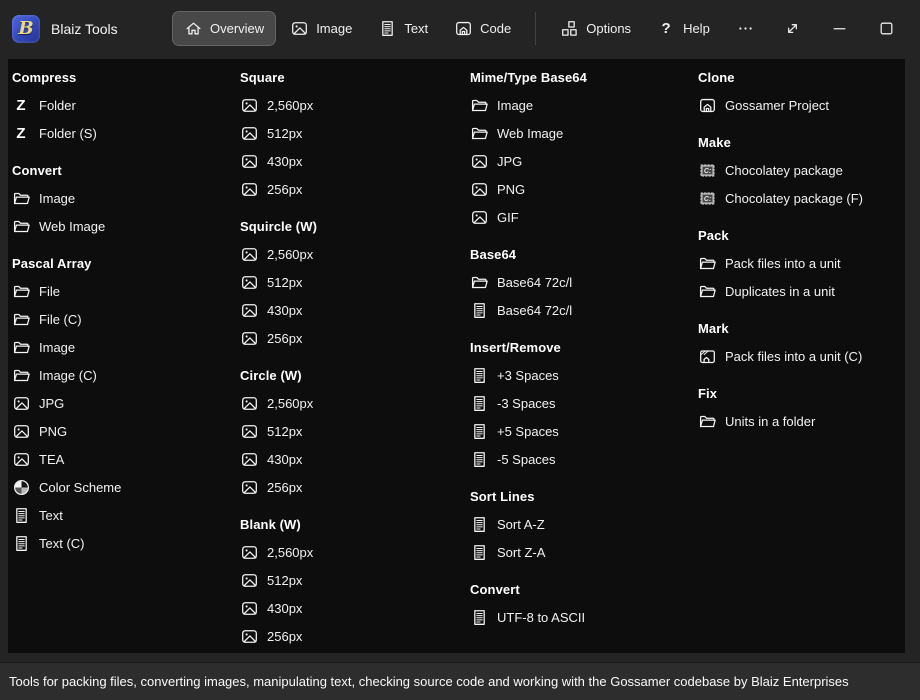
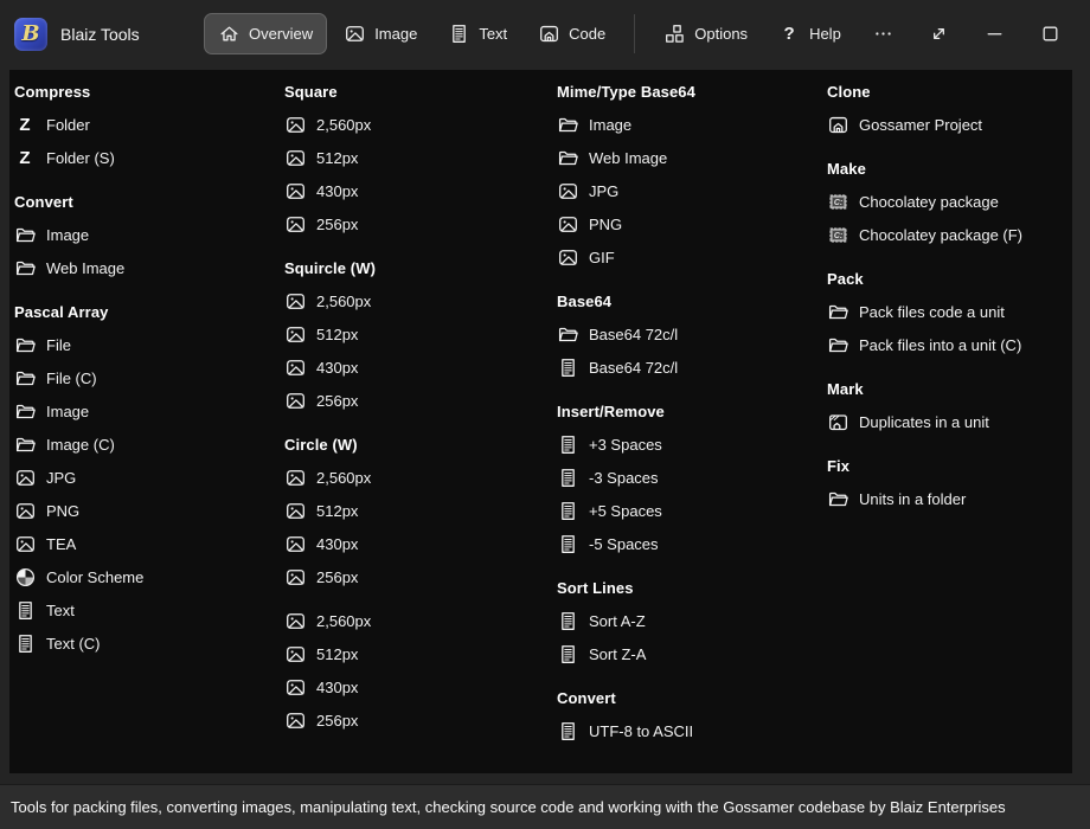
  B
  Blaiz Tools
  Overview
  Image
  Text
  Code
  Options
  ?
  Help
  Compress
  Z
  Folder
  Z
  Folder (S)
  Convert
  Image
  Web Image
  Pascal Array
  File
  File (C)
  Image
  Image (C)
  JPG
  PNG
  TEA
  Color Scheme
  Text
  Text (C)
  Square
  2,560px
  512px
  430px
  256px
  Squircle (W)
  2,560px
  512px
  430px
  256px
  Circle (W)
  2,560px
  512px
  430px
  256px
- Blank (W)
  2,560px
  512px
  430px
  256px
  Mime/Type Base64
  Image
  Web Image
  JPG
  PNG
  GIF
  Base64
  Base64 72c/l
  Base64 72c/l
  Insert/Remove
  +3 Spaces
  -3 Spaces
  +5 Spaces
  -5 Spaces
  Sort Lines
  Sort A-Z
  Sort Z-A
  Convert
  UTF-8 to ASCII
  Clone
  Gossamer Project
  Make
  Chocolatey package
  Chocolatey package (F)
  Pack
- Pack files into a unit
+ Pack files code a unit
- Duplicates in a unit
+ Pack files into a unit (C)
  Mark
- Pack files into a unit (C)
+ Duplicates in a unit
  Fix
  Units in a folder
  Tools for packing files, converting images, manipulating text, checking source code and working with the Gossamer codebase by Blaiz Enterprises
